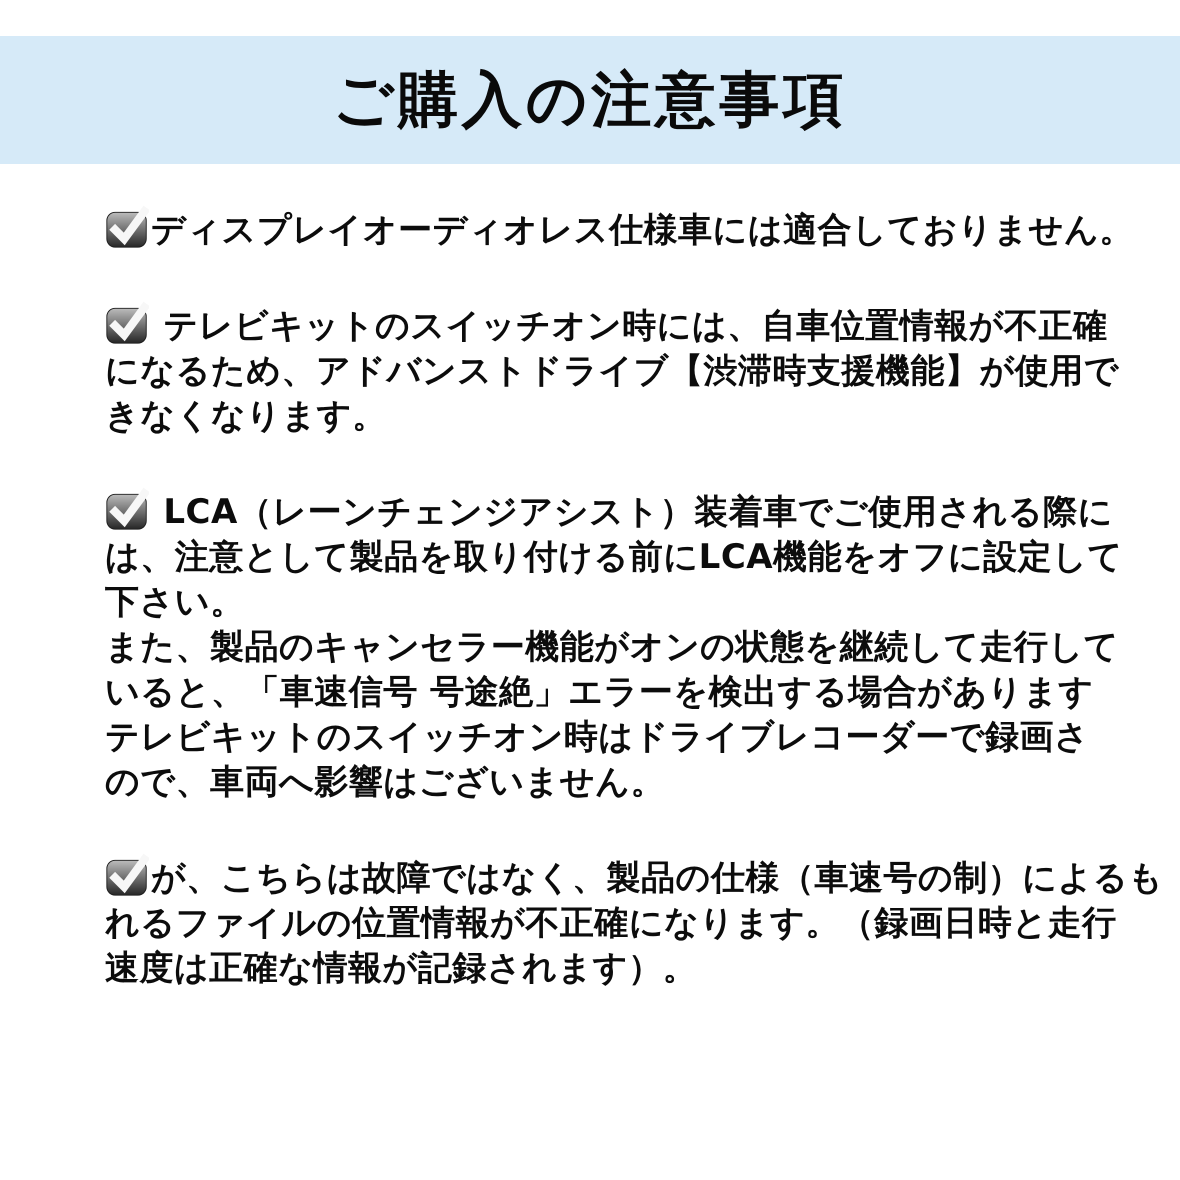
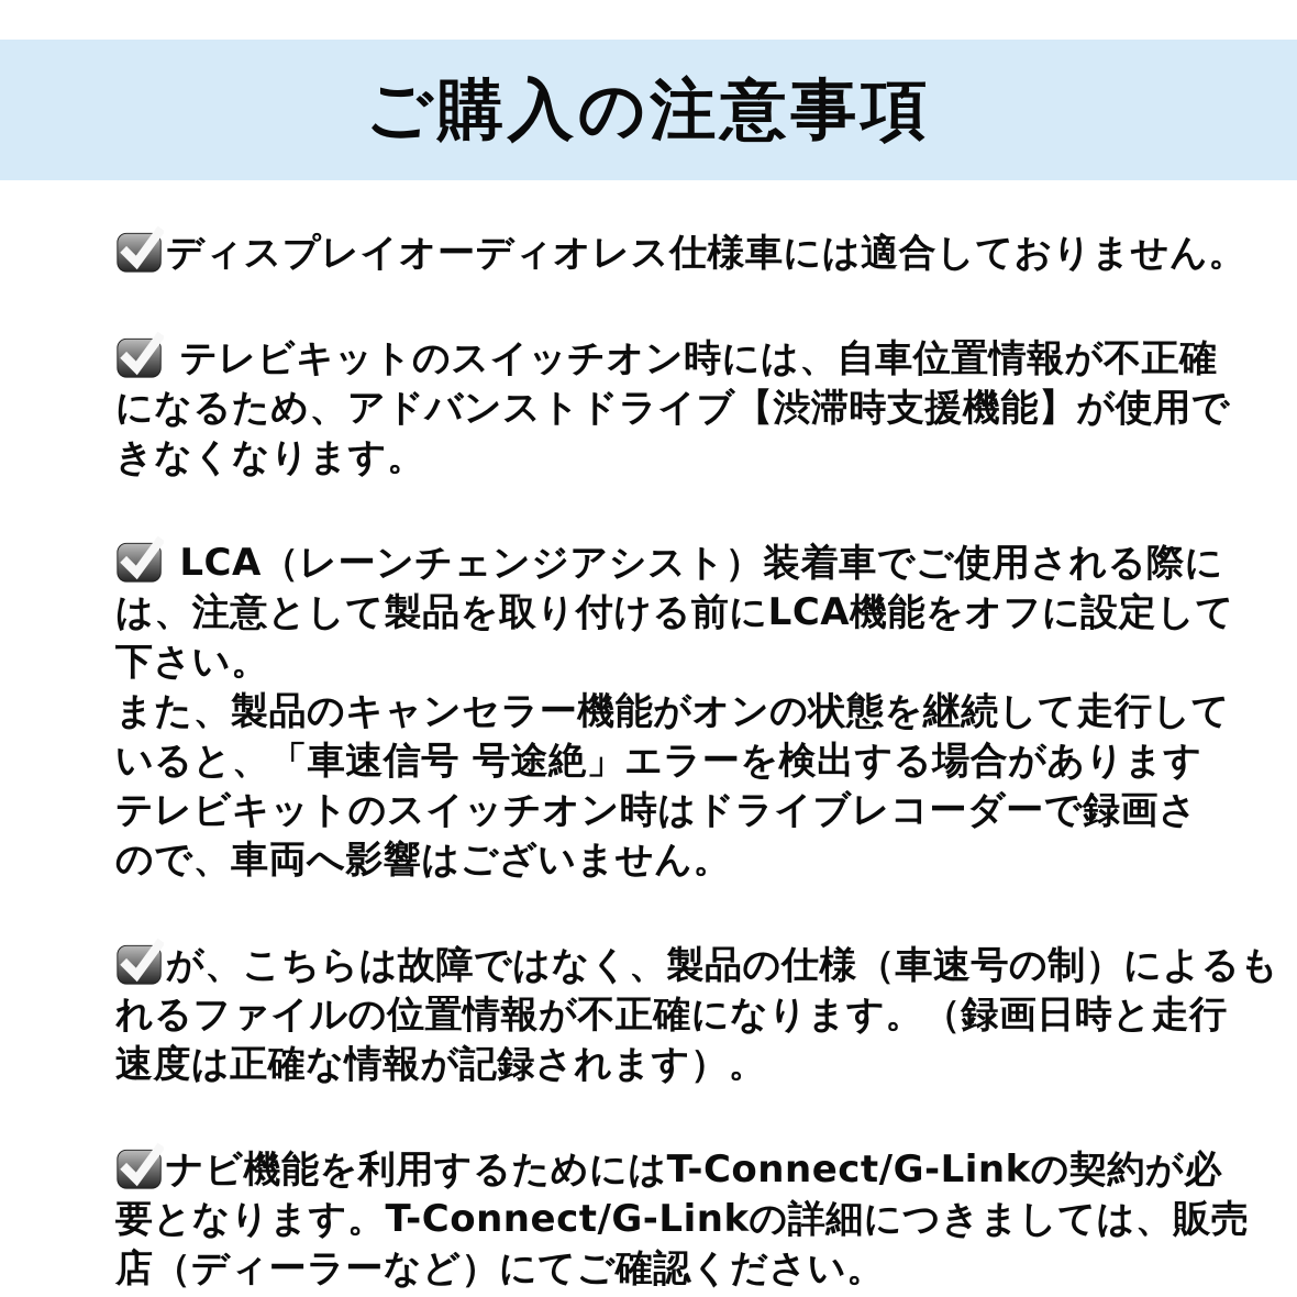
  ご購入の注意事項
  ディスプレイオーディオレス仕様車には適合しておりません。
  テレビキットのスイッチオン時には、自車位置情報が不正確
  になるため、アドバンストドライブ【渋滞時支援機能】が使用で
  きなくなります。
  LCA（レーンチェンジアシスト）装着車でご使用される際に
  は、注意として製品を取り付ける前にLCA機能をオフに設定して
  下さい。
  また、製品のキャンセラー機能がオンの状態を継続して走行して
  いると、「車速信号 号途絶」エラーを検出する場合があります
  テレビキットのスイッチオン時はドライブレコーダーで録画さ
  ので、車両へ影響はございません。
  が、こちらは故障ではなく、製品の仕様（車速号の制）によるも
  れるファイルの位置情報が不正確になります。（録画日時と走行
  速度は正確な情報が記録されます）。
+ ナビ機能を利用するためにはT-Connect/G-Linkの契約が必
+ 要となります。T-Connect/G-Linkの詳細につきましては、販売
+ 店（ディーラーなど）にてご確認ください。
